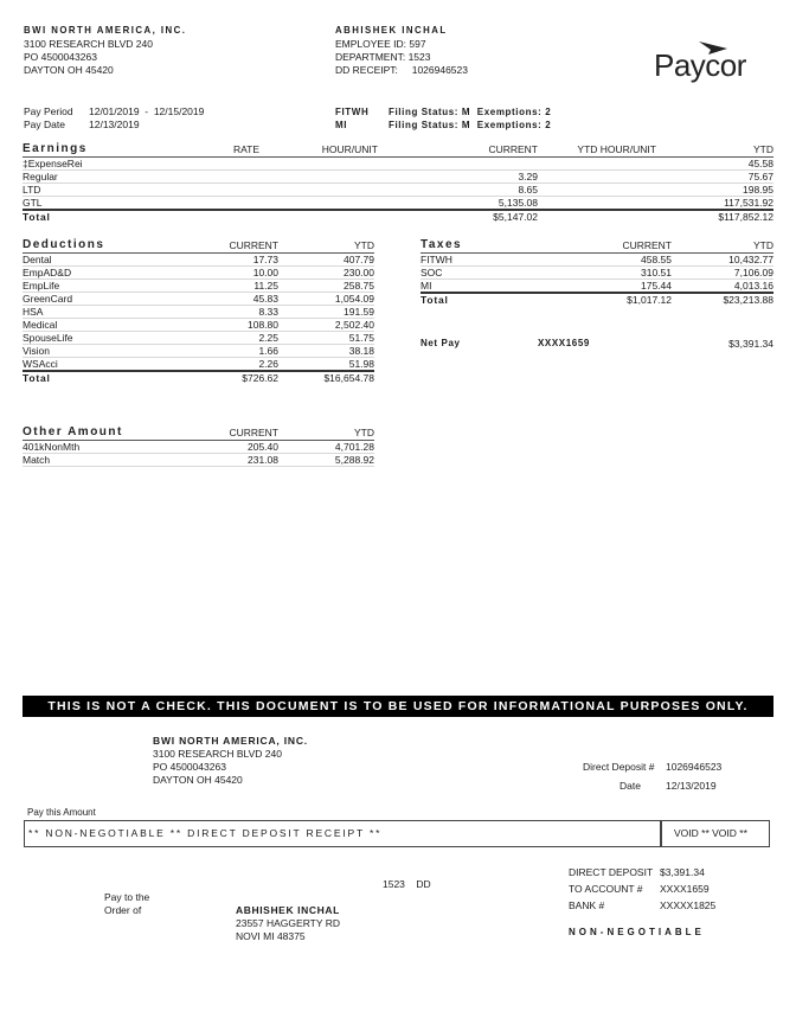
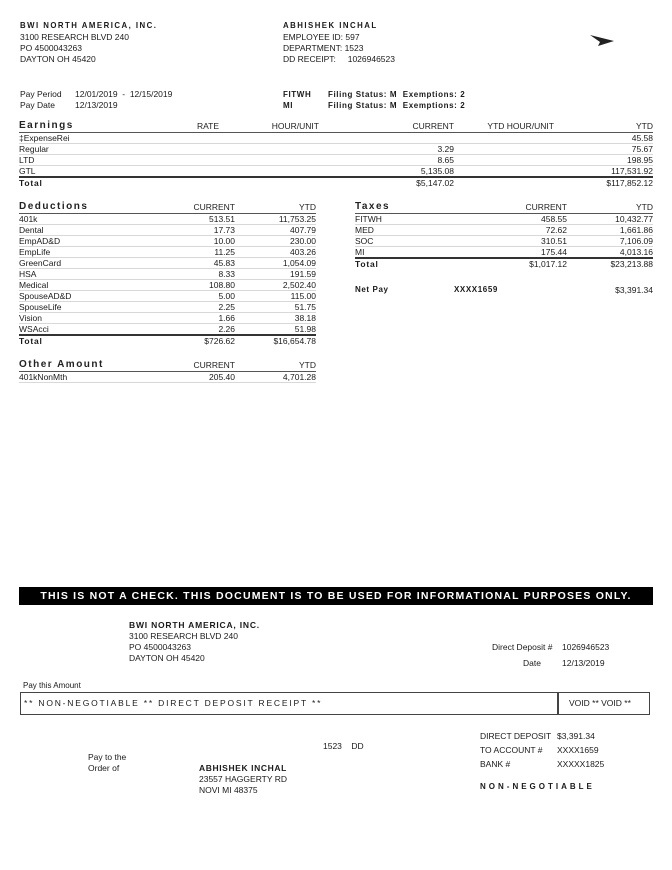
  BWI NORTH AMERICA, INC.
  3100 RESEARCH BLVD 240
  PO 4500043263
  DAYTON OH 45420
  ABHISHEK INCHAL
  EMPLOYEE ID: 597
  DEPARTMENT: 1523
  DD RECEIPT: 1026946523
- Paycor
  Pay Period 12/01/2019 - 12/15/2019
  Pay Date 12/13/2019
  FITWH Filing Status: M Exemptions: 2
  MI Filing Status: M Exemptions: 2
  Earnings	RATE	HOUR/UNIT	CURRENT	YTD HOUR/UNIT	YTD
  ‡ExpenseRei					45.58
  Regular			3.29		75.67
  LTD			8.65		198.95
  GTL			5,135.08		117,531.92
  Total			$5,147.02		$117,852.12
  Deductions	CURRENT	YTD
+ 401k	513.51	11,753.25
  Dental	17.73	407.79
  EmpAD&D	10.00	230.00
- EmpLife	11.25	258.75
+ EmpLife	11.25	403.26
  GreenCard	45.83	1,054.09
  HSA	8.33	191.59
  Medical	108.80	2,502.40
+ SpouseAD&D	5.00	115.00
  SpouseLife	2.25	51.75
  Vision	1.66	38.18
  WSAcci	2.26	51.98
  Total	$726.62	$16,654.78
  Taxes	CURRENT	YTD
  FITWH	458.55	10,432.77
+ MED	72.62	1,661.86
  SOC	310.51	7,106.09
  MI	175.44	4,013.16
  Total	$1,017.12	$23,213.88
  Net Pay
  XXXX1659
  $3,391.34
  Other Amount	CURRENT	YTD
  401kNonMth	205.40	4,701.28
- Match	231.08	5,288.92
  THIS IS NOT A CHECK. THIS DOCUMENT IS TO BE USED FOR INFORMATIONAL PURPOSES ONLY.
  BWI NORTH AMERICA, INC.
  3100 RESEARCH BLVD 240
  PO 4500043263
  DAYTON OH 45420
  Direct Deposit # 1026946523
  Date 12/13/2019
  Pay this Amount
  ** NON-NEGOTIABLE ** DIRECT DEPOSIT RECEIPT **
  VOID ** VOID **
  1523 DD
  Pay to the
  Order of
  ABHISHEK INCHAL
  23557 HAGGERTY RD
  NOVI MI 48375
  DIRECT DEPOSIT $3,391.34
  TO ACCOUNT # XXXX1659
  BANK # XXXXX1825
  NON-NEGOTIABLE
